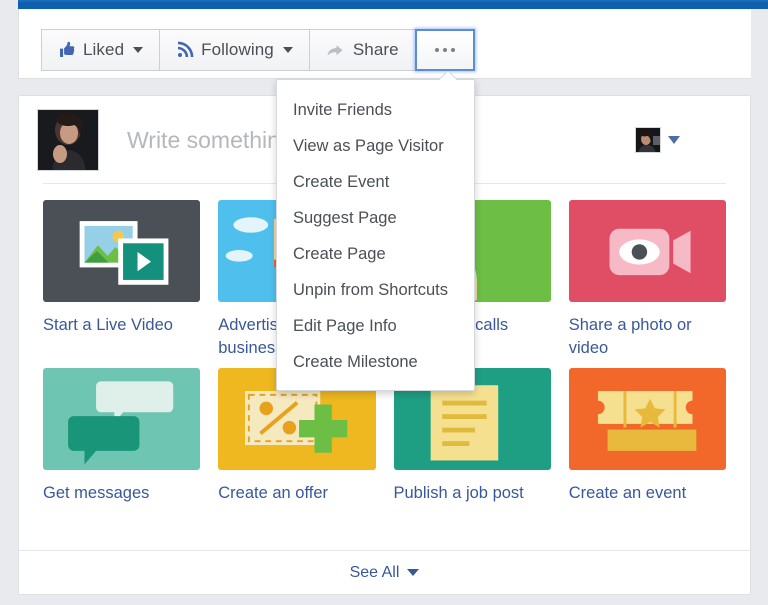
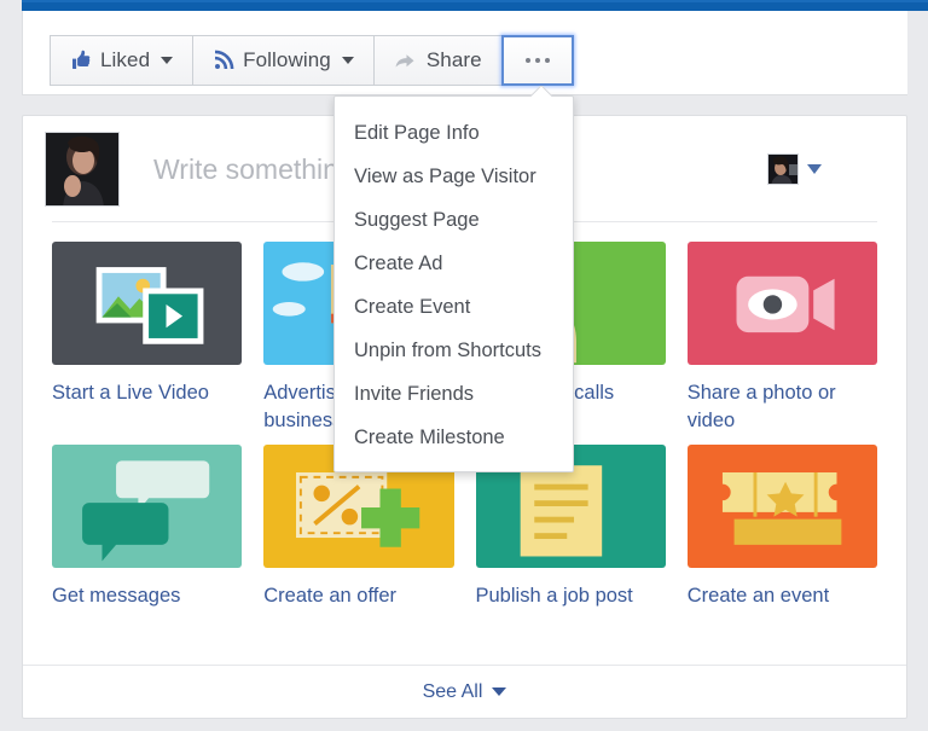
  Liked
  Following
  Share
  Write somethin
  Start a Live Video
  Advertis busines
  Share a photo or video
  Get messages
  Create an offer
  Publish a job post
  Create an event
  See All
- Invite Friends
+ Edit Page Info
  View as Page Visitor
- Create Event
+ Suggest Page
+ Create Ad
- Suggest Page
+ Create Event
- Create Page
  Unpin from Shortcuts
- Edit Page Info
+ Invite Friends
  Create Milestone
